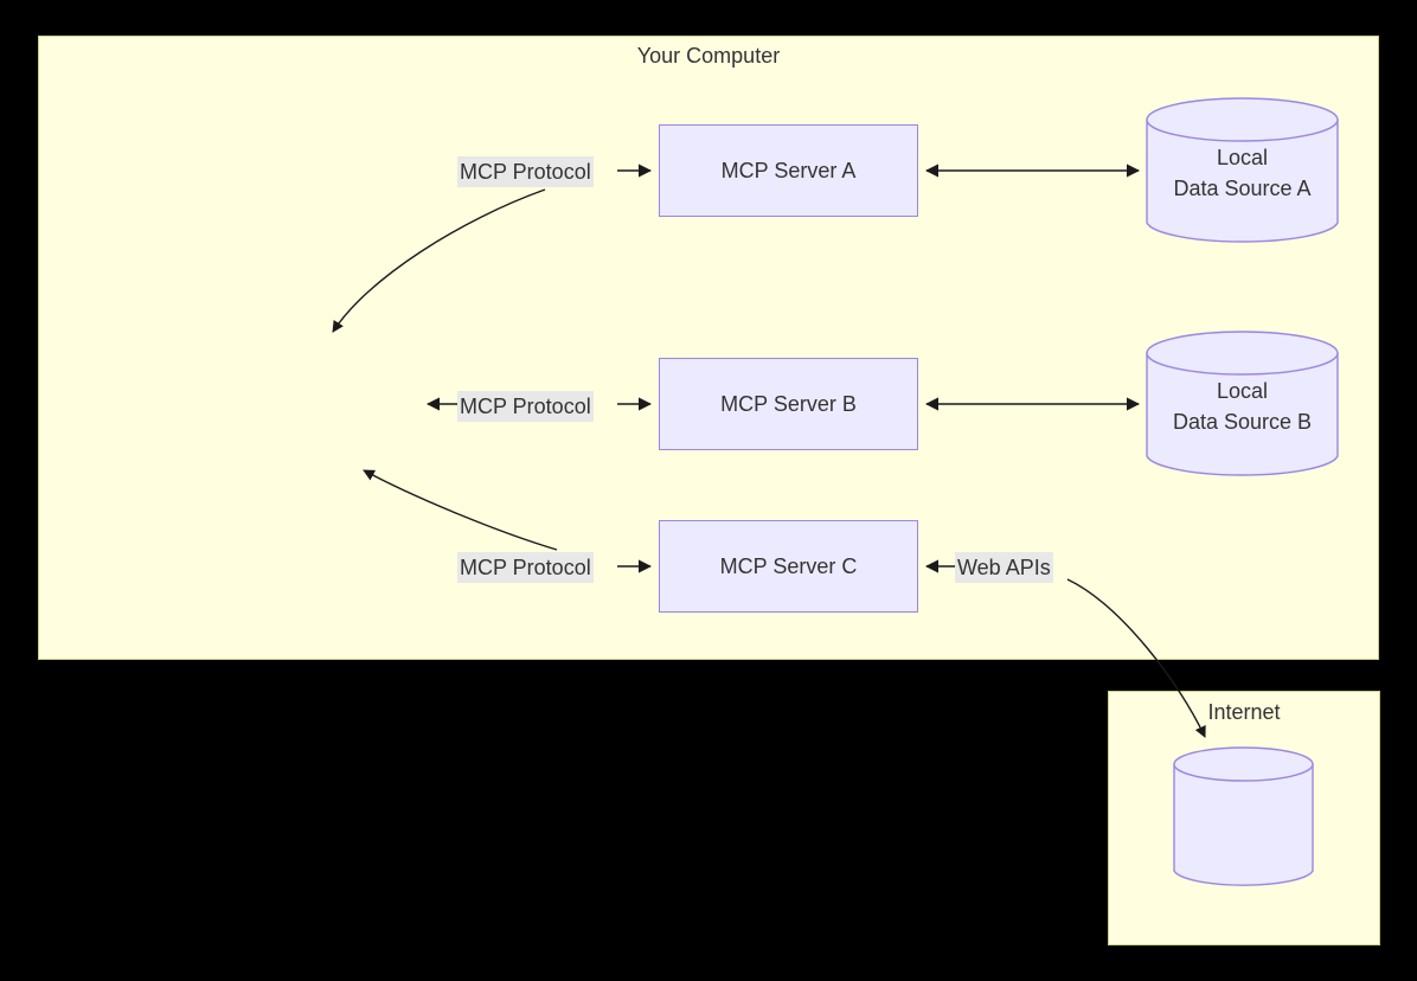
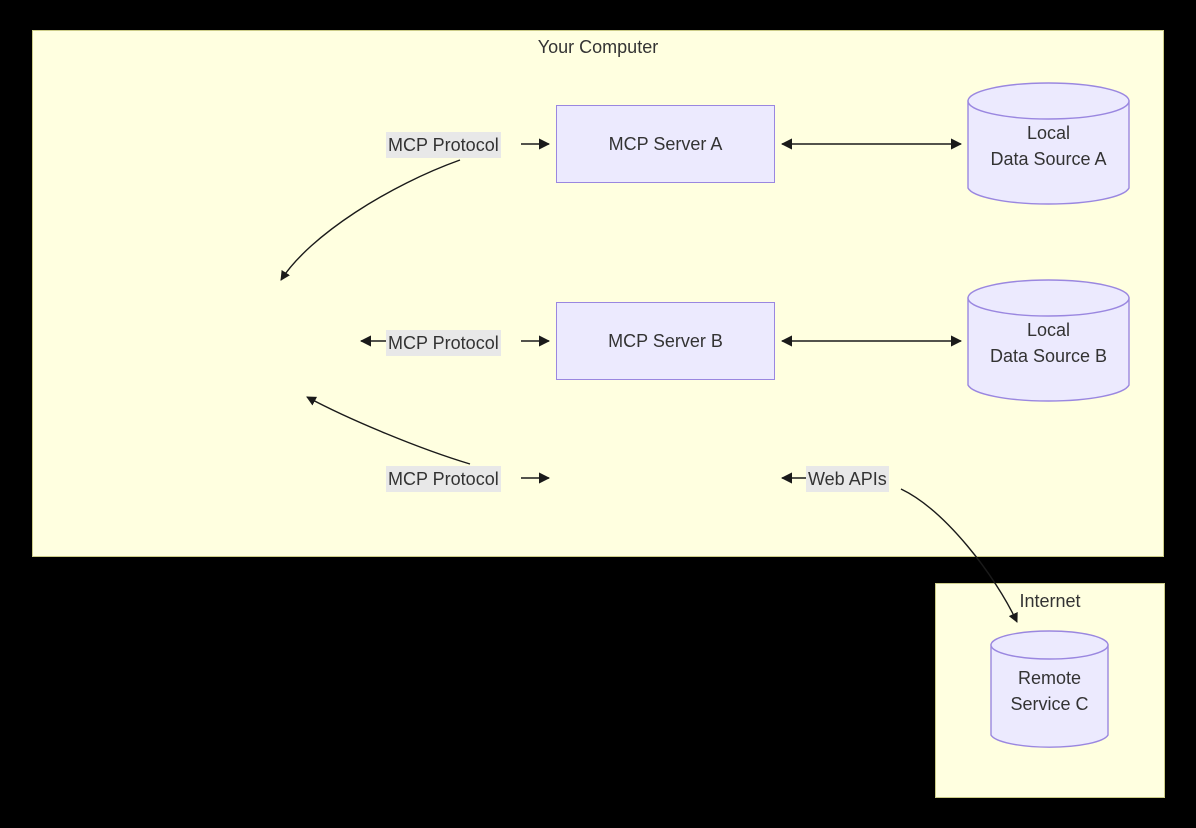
  Your Computer
  Internet
  MCP Server A
  MCP Server B
- MCP Server C
  Local
  Data Source A
  Local
  Data Source B
+ Remote
+ Service C
  MCP Protocol
  MCP Protocol
  MCP Protocol
  Web APIs
